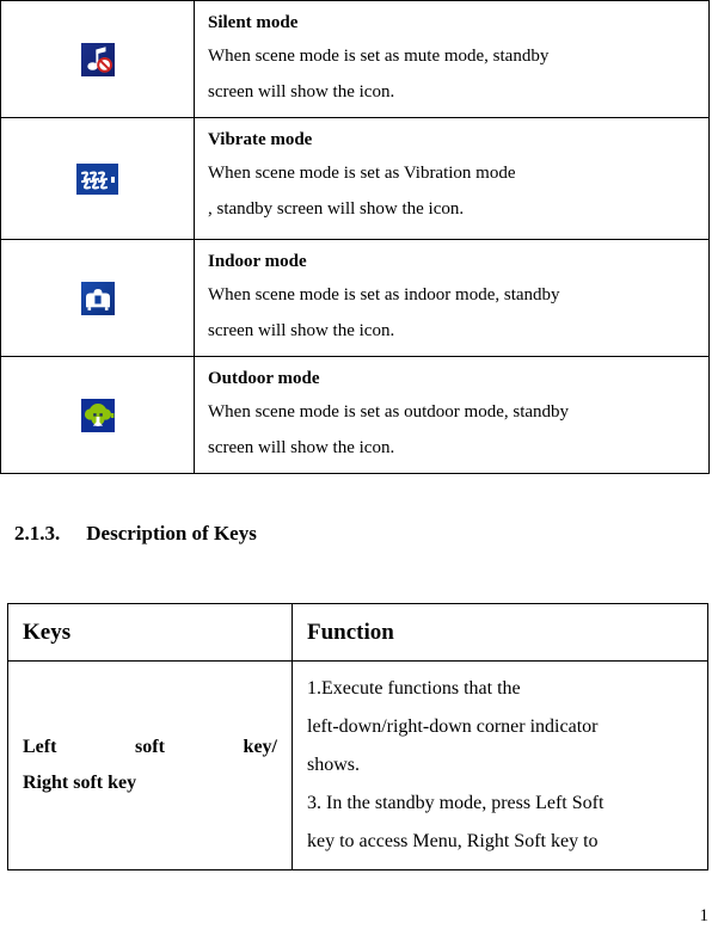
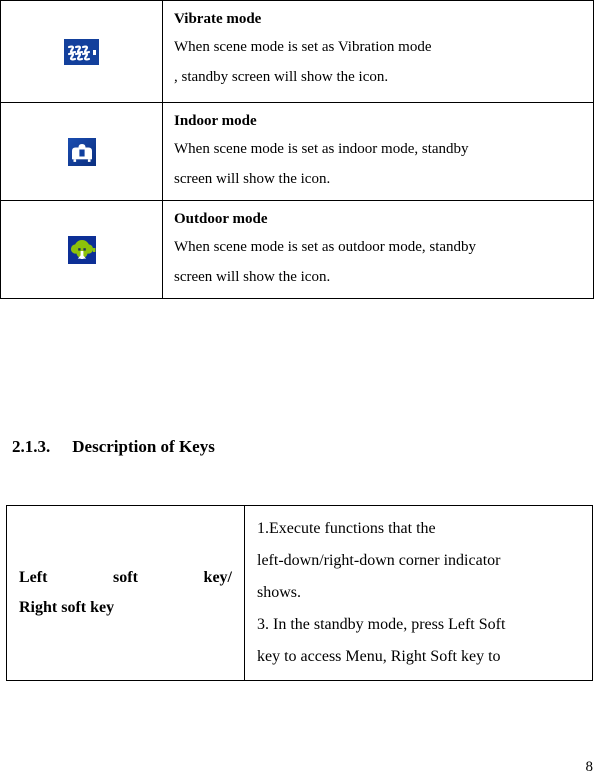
- 	Silent mode When scene mode is set as mute mode, standby screen will show the icon.
  	Vibrate mode When scene mode is set as Vibration mode , standby screen will show the icon.
  	Indoor mode When scene mode is set as indoor mode, standby screen will show the icon.
  	Outdoor mode When scene mode is set as outdoor mode, standby screen will show the icon.
  2.1.3. Description of Keys
- Keys	Function
  Left soft key/ Right soft key	1.Execute functions that the left-down/right-down corner indicator shows. 3. In the standby mode, press Left Soft key to access Menu, Right Soft key to
- 1
+ 8
